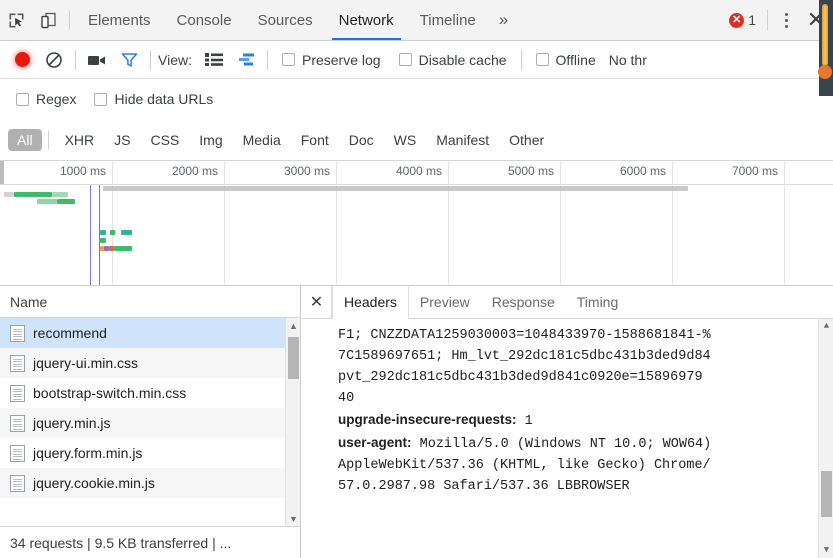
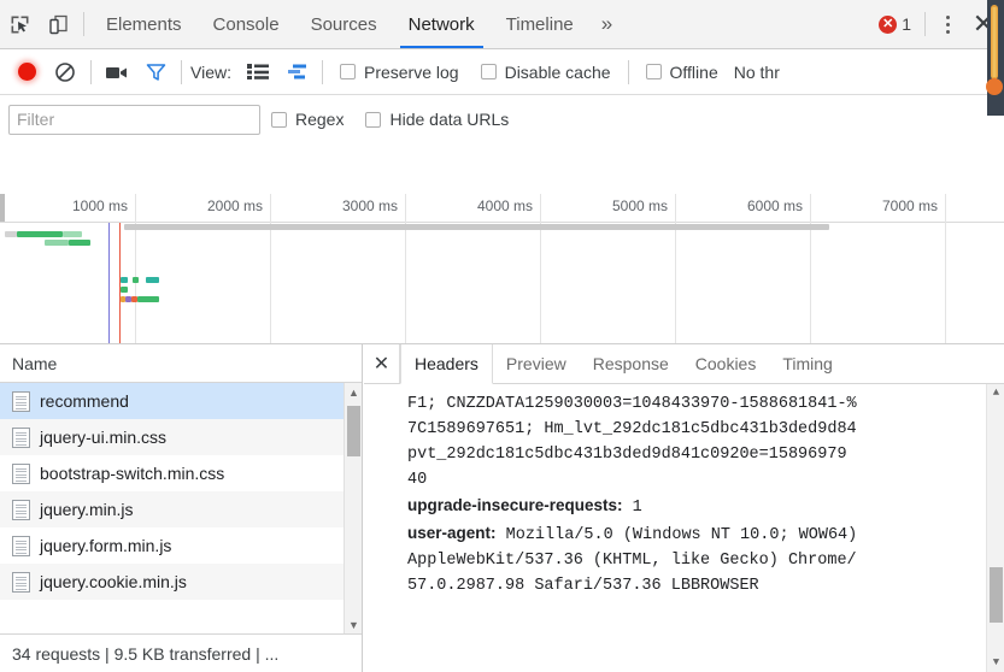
  Elements
  Console
  Sources
  Network
  Timeline
  »
  ✕
  1
  ✕
  View:
  Preserve log
  Disable cache
  Offline
  No thr
+ Filter
  Regex
  Hide data URLs
- All
- XHR
- JS
- CSS
- Img
- Media
- Font
- Doc
- WS
- Manifest
- Other
  1000 ms
  2000 ms
  3000 ms
  4000 ms
  5000 ms
  6000 ms
  7000 ms
  Name
  recommend
  jquery-ui.min.css
  bootstrap-switch.min.css
  jquery.min.js
  jquery.form.min.js
  jquery.cookie.min.js
  ▲
  ▼
  34 requests | 9.5 KB transferred | ...
  ✕
  Headers
  Preview
  Response
+ Cookies
  Timing
  F1; CNZZDATA1259030003=1048433970-1588681841-%
  7C1589697651; Hm_lvt_292dc181c5dbc431b3ded9d84
  pvt_292dc181c5dbc431b3ded9d841c0920e=15896979
  40
  upgrade-insecure-requests: 1
  user-agent: Mozilla/5.0 (Windows NT 10.0; WOW64)
  AppleWebKit/537.36 (KHTML, like Gecko) Chrome/
  57.0.2987.98 Safari/537.36 LBBROWSER
  ▲
  ▼
